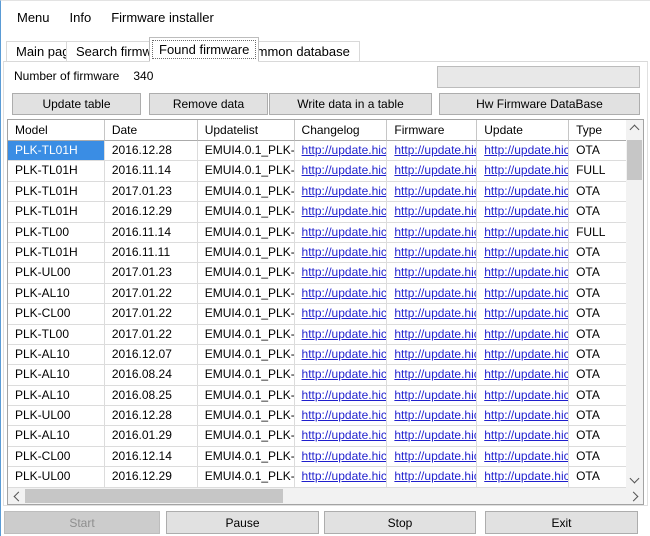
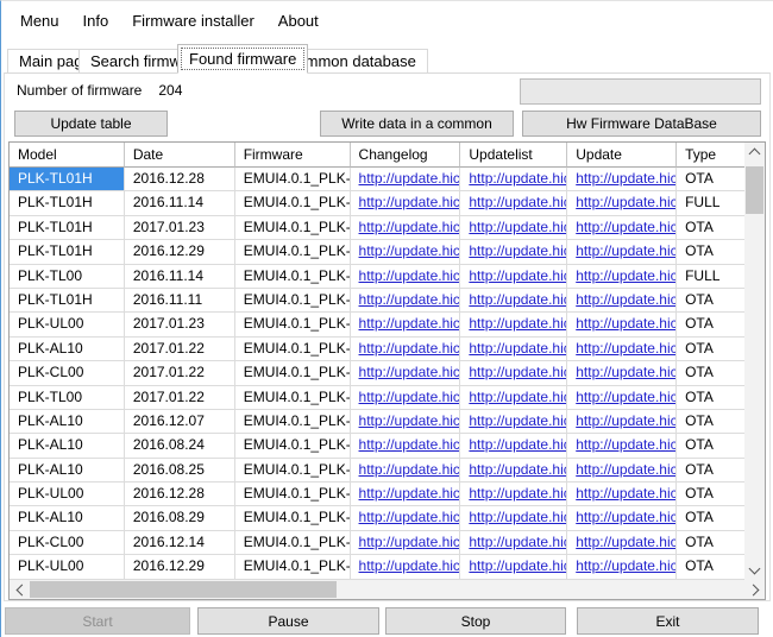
  Menu
  Info
  Firmware installer
+ About
  Main pa
  Search firmw
  Found firmware
  mmon database
- Number of firmware 340
+ Number of firmware 204
  Update table
- Remove data
- Write data in a table
+ Write data in a common
  Hw Firmware DataBase
  Model
  Date
- Updatelist
+ Firmware
  Changelog
- Firmware
+ Updatelist
  Update
  Type
  PLK-TL01H
  2016.12.28
  EMUI4.0.1_PLK-
  http://update.hic
  http://update.hi
  http://update.hic
  OTA
  PLK-TL01H
  2016.11.14
  EMUI4.0.1_PLK-
  http://update.hic
  http://update.hi
  http://update.hic
  FULL
  PLK-TL01H
  2017.01.23
  EMUI4.0.1_PLK-
  http://update.hic
  http://update.hi
  http://update.hic
  OTA
  PLK-TL01H
  2016.12.29
  EMUI4.0.1_PLK-
  http://update.hic
  http://update.hi
  http://update.hic
  OTA
  PLK-TL00
  2016.11.14
  EMUI4.0.1_PLK-
  http://update.hic
  http://update.hi
  http://update.hic
  FULL
  PLK-TL01H
  2016.11.11
  EMUI4.0.1_PLK-
  http://update.hic
  http://update.hi
  http://update.hic
  OTA
  PLK-UL00
  2017.01.23
  EMUI4.0.1_PLK-
  http://update.hic
  http://update.hi
  http://update.hic
  OTA
  PLK-AL10
  2017.01.22
  EMUI4.0.1_PLK-
  http://update.hic
  http://update.hi
  http://update.hic
  OTA
  PLK-CL00
  2017.01.22
  EMUI4.0.1_PLK-
  http://update.hic
  http://update.hi
  http://update.hic
  OTA
  PLK-TL00
  2017.01.22
  EMUI4.0.1_PLK-
  http://update.hic
  http://update.hi
  http://update.hic
  OTA
  PLK-AL10
  2016.12.07
  EMUI4.0.1_PLK-
  http://update.hic
  http://update.hi
  http://update.hic
  OTA
  PLK-AL10
  2016.08.24
  EMUI4.0.1_PLK-
  http://update.hic
  http://update.hi
  http://update.hic
  OTA
  PLK-AL10
  2016.08.25
  EMUI4.0.1_PLK-
  http://update.hic
  http://update.hi
  http://update.hic
  OTA
  PLK-UL00
  2016.12.28
  EMUI4.0.1_PLK-
  http://update.hic
  http://update.hi
  http://update.hic
  OTA
  PLK-AL10
- 2016.01.29
+ 2016.08.29
  EMUI4.0.1_PLK-
  http://update.hic
  http://update.hi
  http://update.hic
  OTA
  PLK-CL00
  2016.12.14
  EMUI4.0.1_PLK-
  http://update.hic
  http://update.hi
  http://update.hic
  OTA
  PLK-UL00
  2016.12.29
  EMUI4.0.1_PLK-
  http://update.hic
  http://update.hi
  http://update.hic
  OTA
  Start
  Pause
  Stop
  Exit
